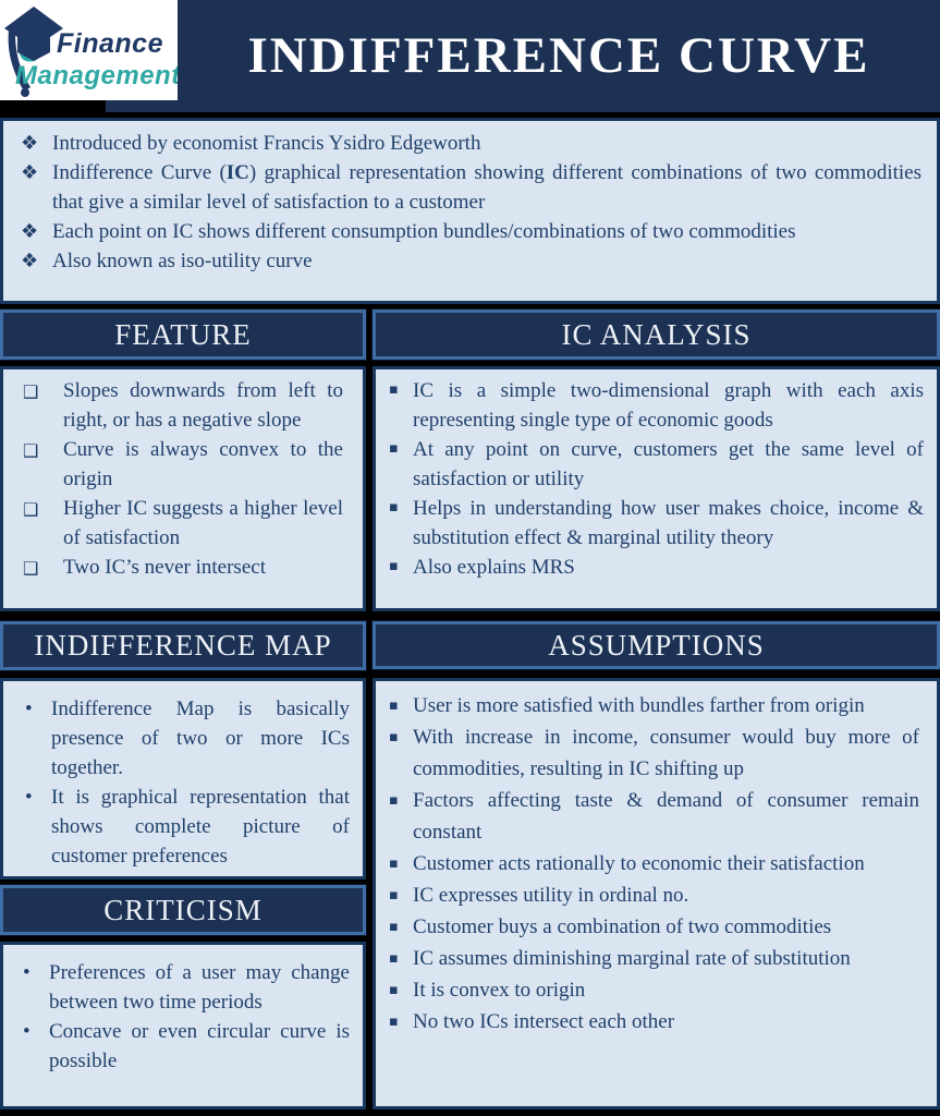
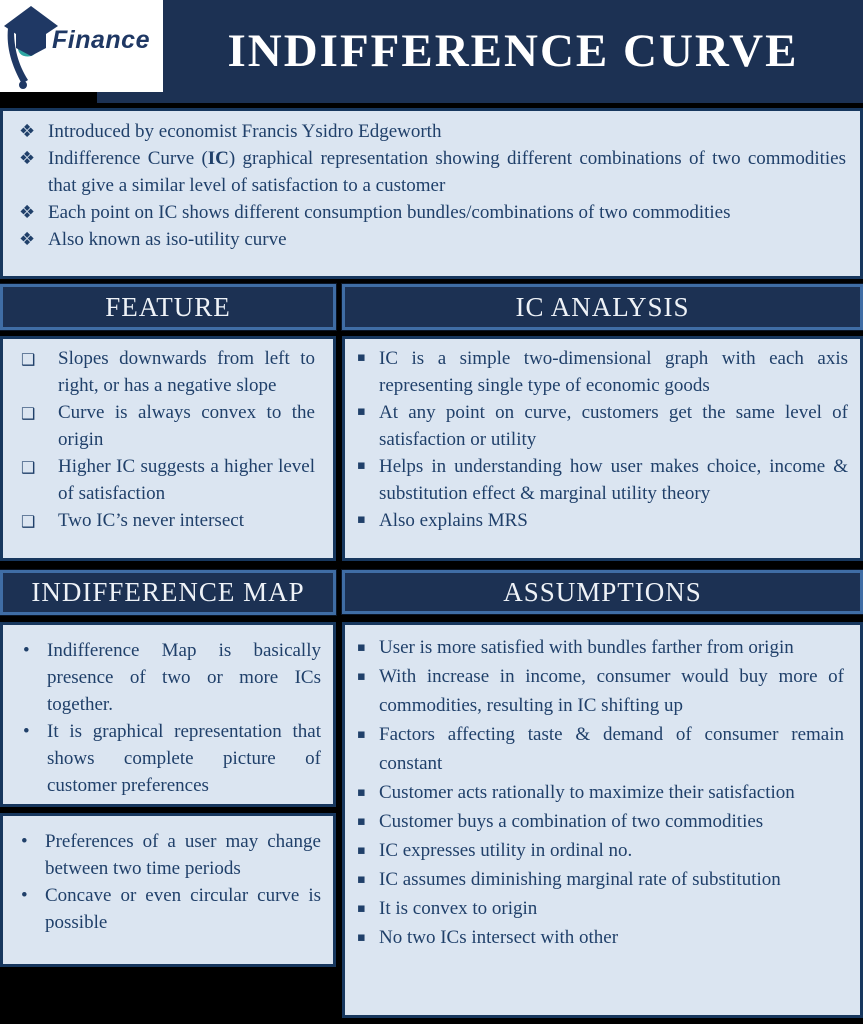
  Finance
- Management
  INDIFFERENCE CURVE
  ❖
  Introduced by economist Francis Ysidro Edgeworth
  ❖
  Indifference Curve (IC) graphical representation showing different combinations of two commodities that give a similar level of satisfaction to a customer
  ❖
  Each point on IC shows different consumption bundles/combinations of two commodities
  ❖
  Also known as iso-utility curve
  FEATURE
  ❑
  Slopes downwards from left to right, or has a negative slope
  ❑
  Curve is always convex to the origin
  ❑
  Higher IC suggests a higher level of satisfaction
  ❑
  Two IC’s never intersect
  INDIFFERENCE MAP
  •
  Indifference Map is basically presence of two or more ICs together.
  •
  It is graphical representation that shows complete picture of customer preferences
- CRITICISM
  •
  Preferences of a user may change between two time periods
  •
  Concave or even circular curve is possible
  IC ANALYSIS
  ▪
  IC is a simple two-dimensional graph with each axis representing single type of economic goods
  ▪
  At any point on curve, customers get the same level of satisfaction or utility
  ▪
  Helps in understanding how user makes choice, income & substitution effect & marginal utility theory
  ▪
  Also explains MRS
  ASSUMPTIONS
  ▪
  User is more satisfied with bundles farther from origin
  ▪
  With increase in income, consumer would buy more of commodities, resulting in IC shifting up
  ▪
  Factors affecting taste & demand of consumer remain constant
  ▪
- Customer acts rationally to economic their satisfaction
+ Customer acts rationally to maximize their satisfaction
  ▪
- IC expresses utility in ordinal no.
+ Customer buys a combination of two commodities
  ▪
- Customer buys a combination of two commodities
+ IC expresses utility in ordinal no.
  ▪
  IC assumes diminishing marginal rate of substitution
  ▪
  It is convex to origin
  ▪
- No two ICs intersect each other
+ No two ICs intersect with other
